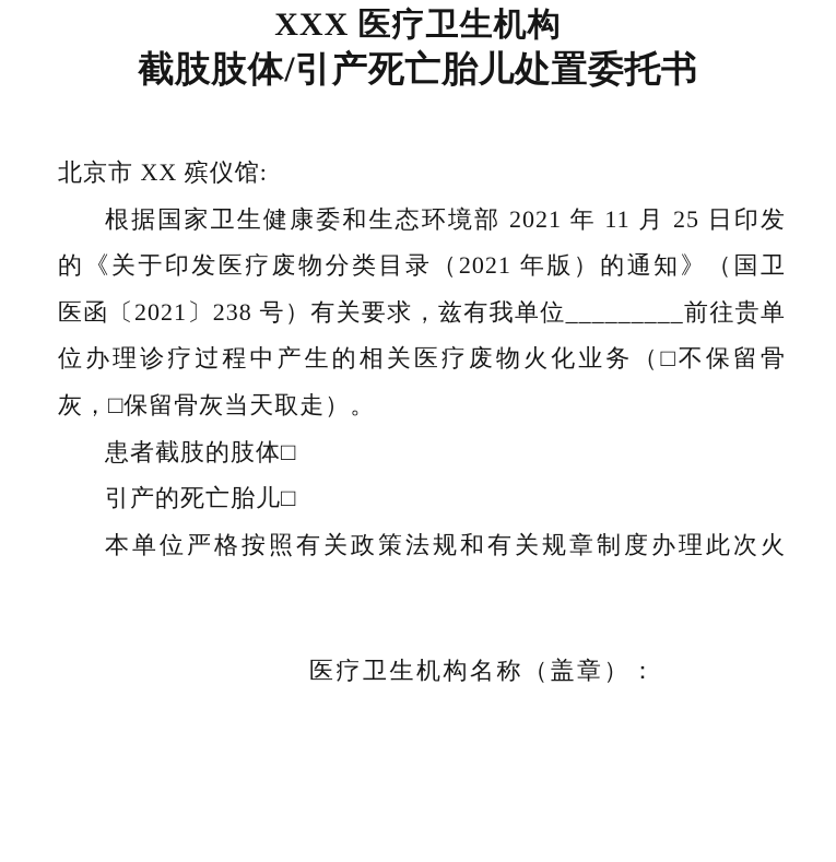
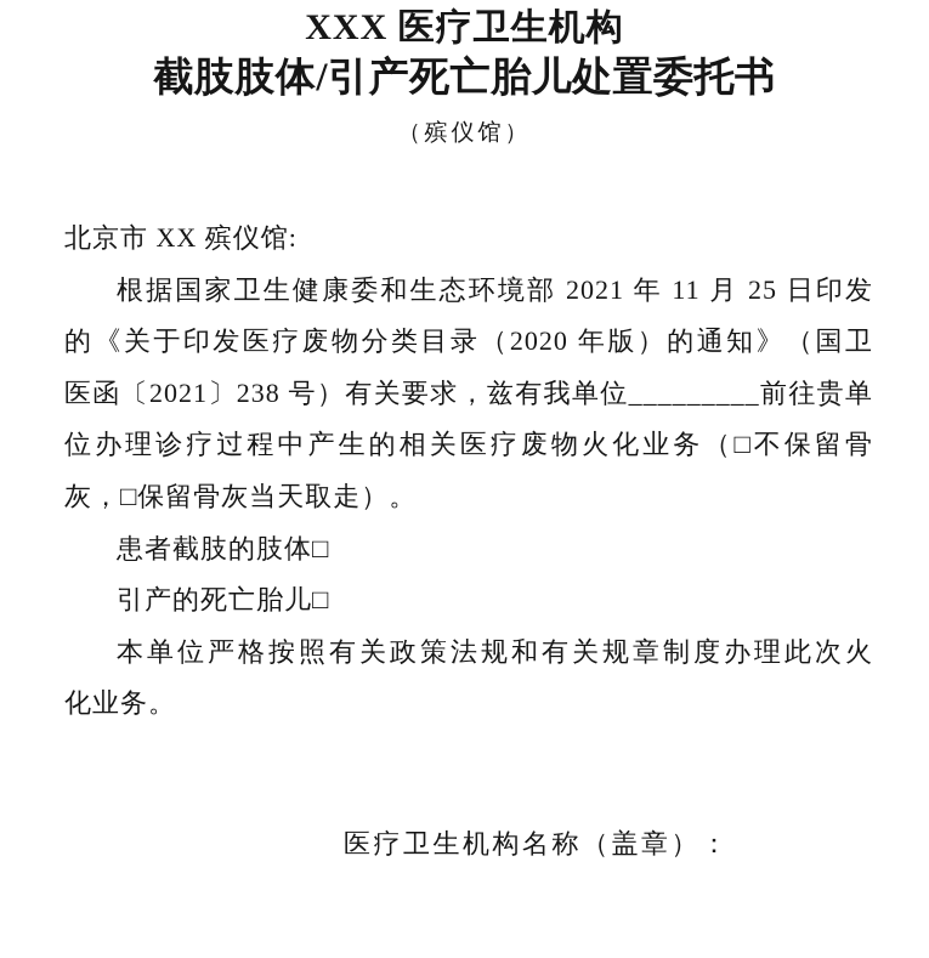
  XXX 医疗卫生机构
  截肢肢体/引产死亡胎儿处置委托书
+ （殡仪馆）
  北京市 XX 殡仪馆:
  根据国家卫生健康委和生态环境部 2021 年 11 月 25 日印发
- 的《关于印发医疗废物分类目录（2021 年版）的通知》（国卫
+ 的《关于印发医疗废物分类目录（2020 年版）的通知》（国卫
  医函〔2021〕238 号）有关要求，兹有我单位_________前往贵单
  位办理诊疗过程中产生的相关医疗废物火化业务（□不保留骨
  灰，□保留骨灰当天取走）。
  患者截肢的肢体□
  引产的死亡胎儿□
  本单位严格按照有关政策法规和有关规章制度办理此次火
+ 化业务。
  医疗卫生机构名称（盖章）：
